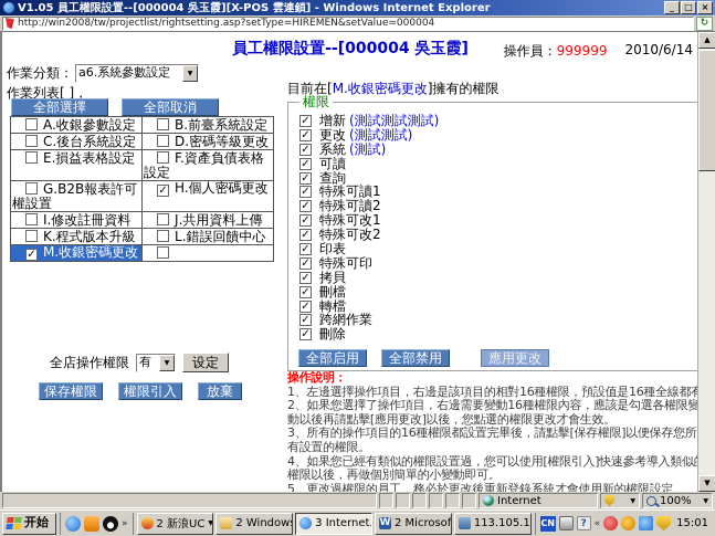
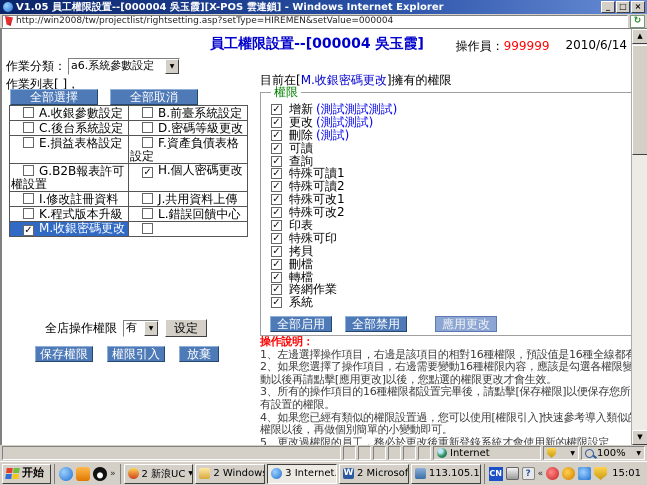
  V1.05 員工權限設置--[000004 吳玉霞][X-POS 雲連鎖] - Windows Internet Explorer
  _
  □
  ×
  http://win2008/tw/projectlist/rightsetting.asp?setType=HIREMEN&setValue=000004
  ↻
  員工權限設置--[000004 吳玉霞]
  操作員：999999
  2010/6/14
  作業分類：
  a6.系統參數設定
  作業列表[ ]，
  全部選擇
  全部取消
  A.收銀參數設定	B.前臺系統設定
  C.後台系統設定	D.密碼等級更改
  E.損益表格設定	F.資產負債表格設定
  G.B2B報表許可權設置	✓ H.個人密碼更改
  I.修改註冊資料	J.共用資料上傳
  K.程式版本升級	L.錯誤回饋中心
  ✓ M.收銀密碼更改
  全店操作權限
  有
  设定
  保存權限
  權限引入
  放棄
  目前在[M.收銀密碼更改]擁有的權限
  權限
  ✓
  增新
  (測試測試測試)
  ✓
  更改
  (測試測試)
  ✓
- 系統
+ 刪除
  (測試)
  ✓
  可讀
  ✓
  查詢
  ✓
  特殊可讀1
  ✓
  特殊可讀2
  ✓
  特殊可改1
  ✓
  特殊可改2
  ✓
  印表
  ✓
  特殊可印
  ✓
  拷貝
  ✓
  刪檔
  ✓
  轉檔
  ✓
  跨網作業
  ✓
- 刪除
+ 系統
  全部启用
  全部禁用
  應用更改
  操作說明：
  1、左邊選擇操作項目，右邊是該項目的相對16種權限，預設值是16種全線都
  2、如果您選擇了操作項目，右邊需要變動16種權限內容，應該是勾選各權限變動以後再請點擊[應用更改]以後，您點選的權限更改才會生效。
  3、所有的操作項目的16種權限都設置完畢後，請點擊[保存權限]以便保存您所有設置的權限。
  4、如果您已經有類似的權限設置過，您可以使用[權限引入]快速參考導入類似權限以後，再做個別簡單的小變動即可。
  5、更改過權限的員工，務必於更改後重新登錄系統才會使用新的權限設定。
  ▲
  ▼
  Internet
  100%
  开始
  »
  2 新浪UC
  3 Internet
  W
  2 Microsof
  CN
  ?
  «
  15:01
